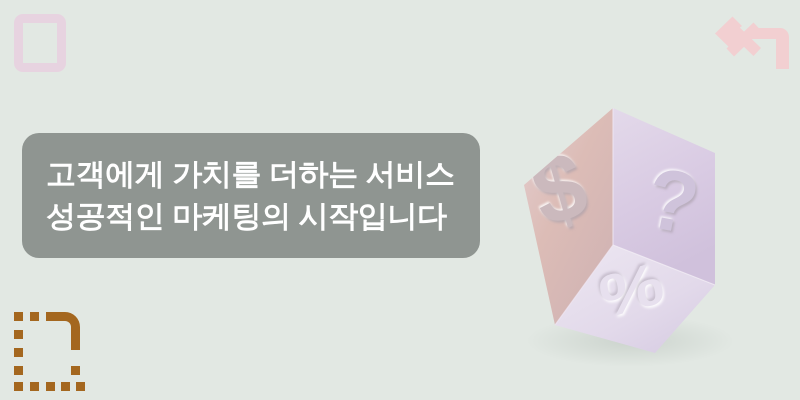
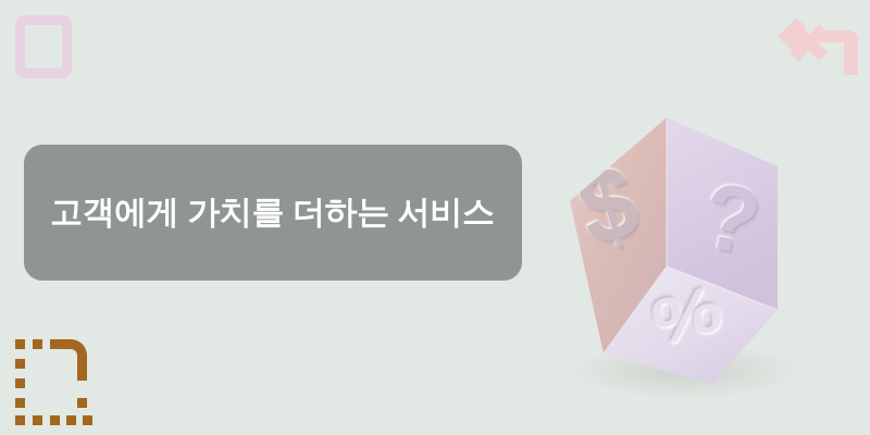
  고객에게 가치를 더하는 서비스
- 성공적인 마케팅의 시작입니다
